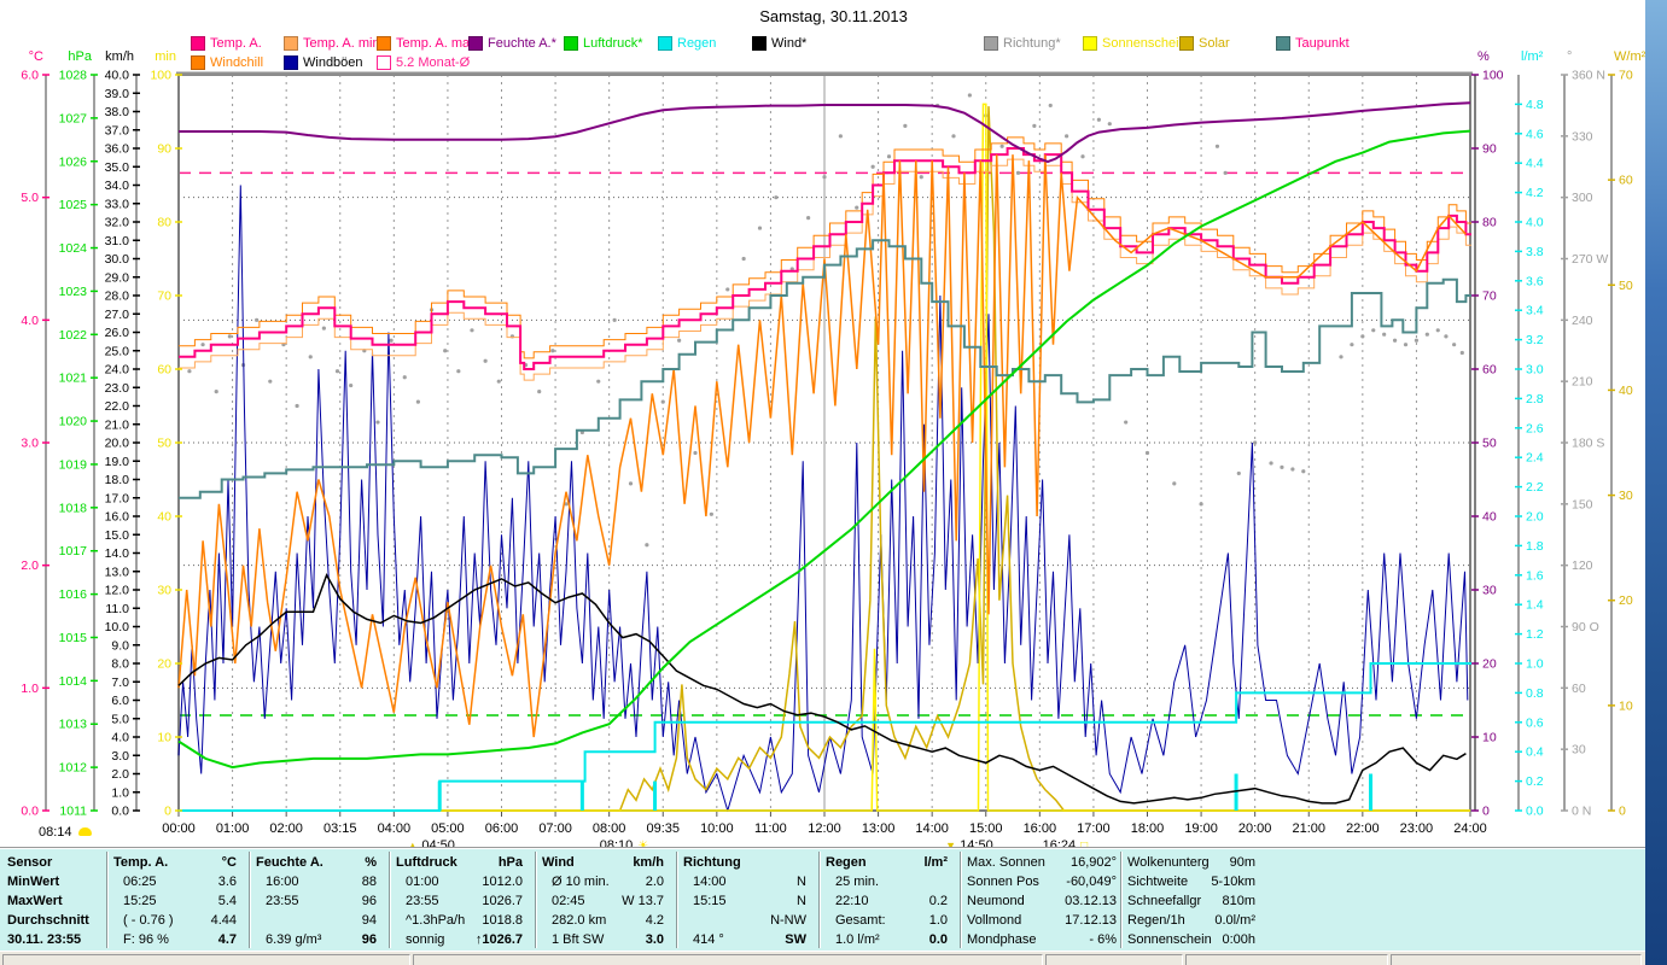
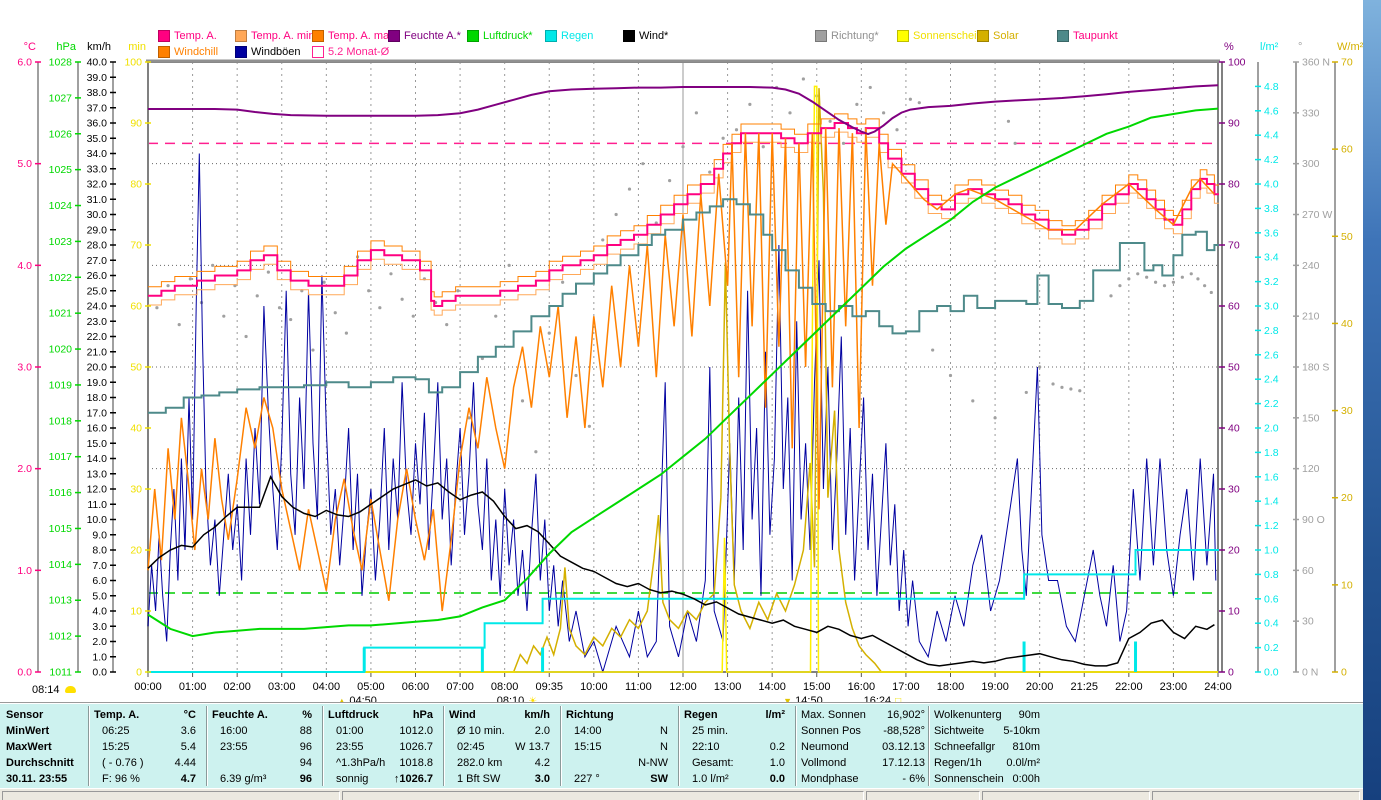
- Samstag, 30.11.2013
  Temp. A.
  Temp. A. mi
  Temp. A. ma
  Feuchte A.*
  Luftdruck*
  Regen
  Wind*
  Richtung*
  Sonnenschei
  Solar
  Taupunkt
  Windchill
  Windböen
  5.2 Monat-Ø
  0.0
  1.0
  2.0
  3.0
  4.0
  5.0
  6.0
  °C
  1011
  1012
  1013
  1014
  1015
  1016
  1017
  1018
  1019
  1020
  1021
  1022
  1023
  1024
  1025
  1026
  1027
  1028
  hPa
  0.0
  1.0
  2.0
  3.0
  4.0
  5.0
  6.0
  7.0
  8.0
  9.0
  10.0
  11.0
  12.0
  13.0
  14.0
  15.0
  16.0
  17.0
  18.0
  19.0
  20.0
  21.0
  22.0
  23.0
  24.0
  25.0
  26.0
  27.0
  28.0
  29.0
  30.0
  31.0
  32.0
  33.0
  34.0
  35.0
  36.0
  37.0
  38.0
  39.0
  40.0
  km/h
  0
  10
  20
  30
  40
  50
  60
  70
  80
  90
  100
  min
  0
  10
  20
  30
  40
  50
  60
  70
  80
  90
  100
  %
  0.0
  0.2
  0.4
  0.6
  0.8
  1.0
  1.2
  1.4
  1.6
  1.8
  2.0
  2.2
  2.4
  2.6
  2.8
  3.0
  3.2
  3.4
  3.6
  3.8
  4.0
  4.2
  4.4
  4.6
  4.8
  l/m²
  0 N
  30
  60
  90 O
  120
  150
  180 S
  210
  240
  270 W
  300
  330
  360 N
  °
  0
  10
  20
  30
  40
  50
  60
  70
  W/m²
  00:00
  01:00
  02:00
- 03:15
+ 03:00
  04:00
  05:00
  06:00
  07:00
  08:00
  09:35
  10:00
  11:00
  12:00
  13:00
  14:00
  15:00
  16:00
  17:00
  18:00
  19:00
  20:00
- 21:00
+ 21:25
  22:00
  23:00
  24:00
  ▲
  04:50
  08:10
  ▼
  14:50
  16:24
  08:14
  Sensor
  MinWert
  MaxWert
  Durchschnitt
  30.11. 23:55
  Temp. A.
  °C
  06:25
  3.6
  15:25
  5.4
  ( - 0.76 )
  4.44
  F: 96 %
  4.7
  Feuchte A.
  %
  16:00
  88
  23:55
  96
  94
  6.39 g/m³
  96
  Luftdruck
  hPa
  01:00
  1012.0
  23:55
  1026.7
  ^1.3hPa/h
  1018.8
  sonnig
  ↑1026.7
  Wind
  km/h
  Ø 10 min.
  2.0
  02:45
  W 13.7
  282.0 km
  4.2
  1 Bft SW
  3.0
  Richtung
  14:00
  N
  15:15
  N
  N-NW
- 414 °
+ 227 °
  SW
  Regen
  l/m²
  25 min.
  22:10
  0.2
  Gesamt:
  1.0
  1.0 l/m²
  0.0
  Max. Sonnen
  16,902°
  Sonnen Pos
- -60,049°
+ -88,528°
  Neumond
  03.12.13
  Vollmond
  17.12.13
  Mondphase
  - 6%
  Wolkenunterg
  90m
  Sichtweite
  5-10km
  Schneefallgr
  810m
  Regen/1h
  0.0l/m²
  Sonnenschein
  0:00h
